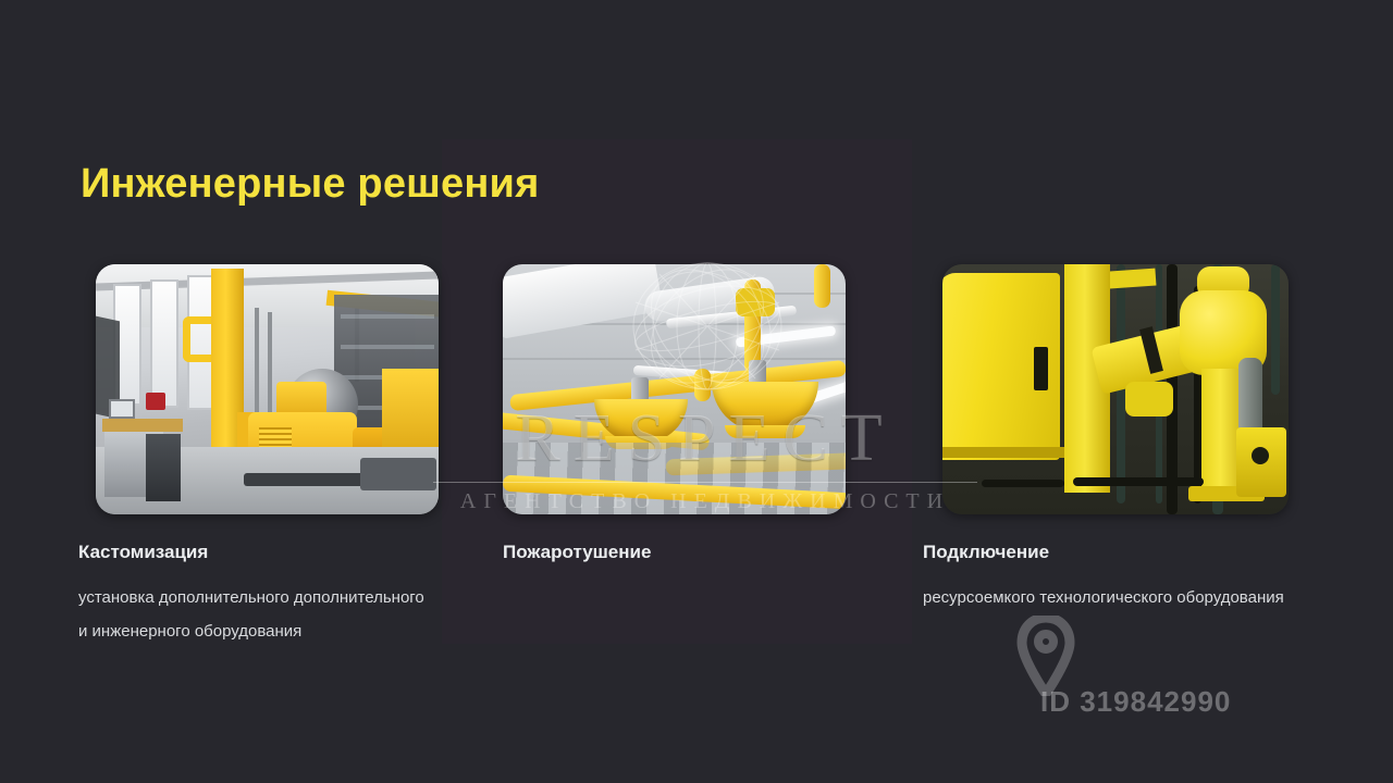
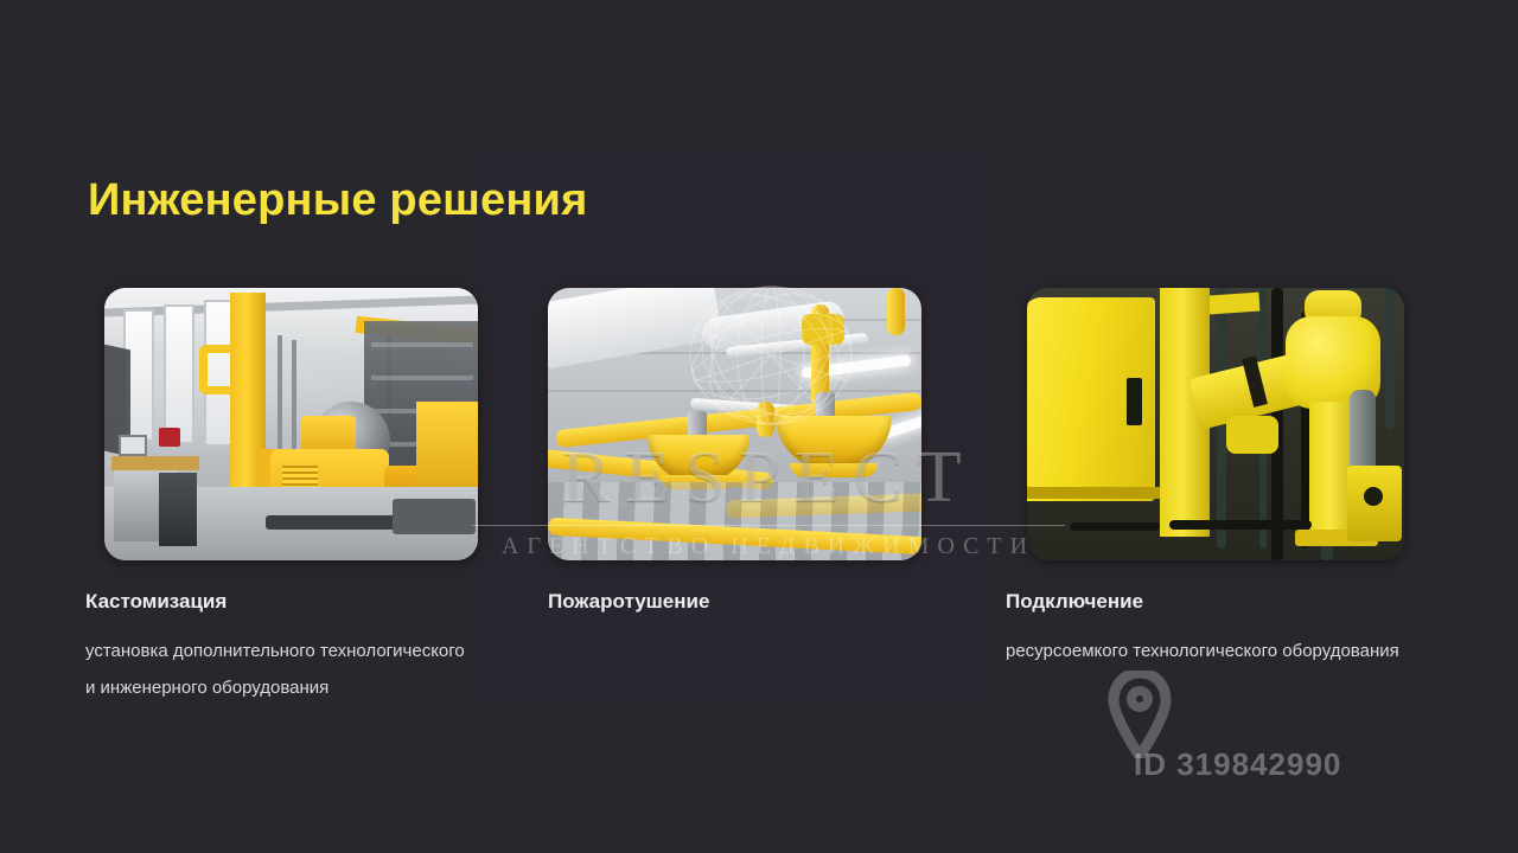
  Инженерные решения
  Кастомизация
- установка дополнительного дополнительного и инженерного оборудования
+ установка дополнительного технологического и инженерного оборудования
  Пожаротушение
  Подключение
  ресурсоемкого технологического оборудования
  RESPECT
  АГЕНТСТВО НЕДВИЖИМОСТИ
  ID 319842990
